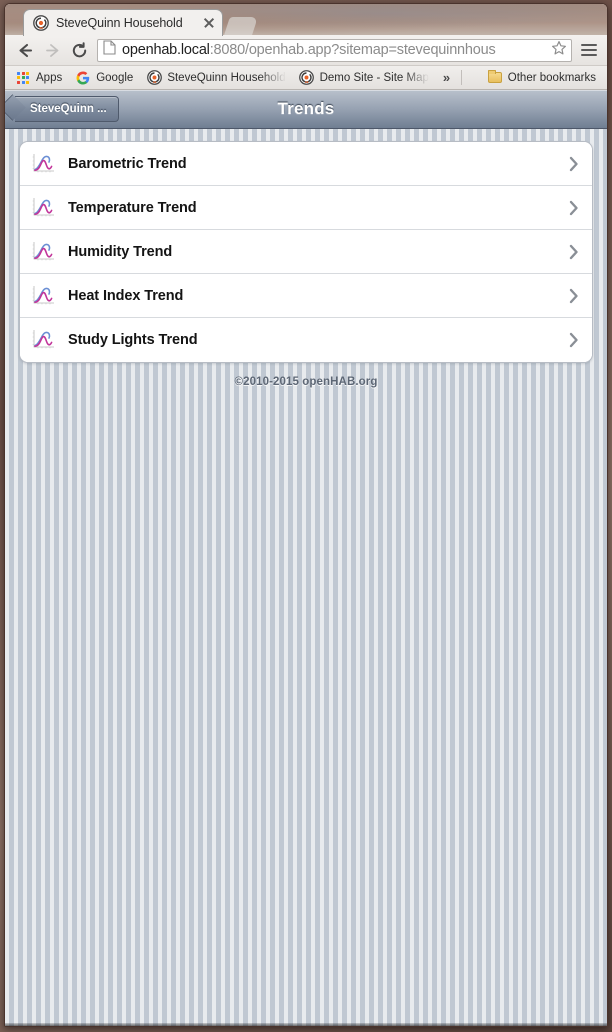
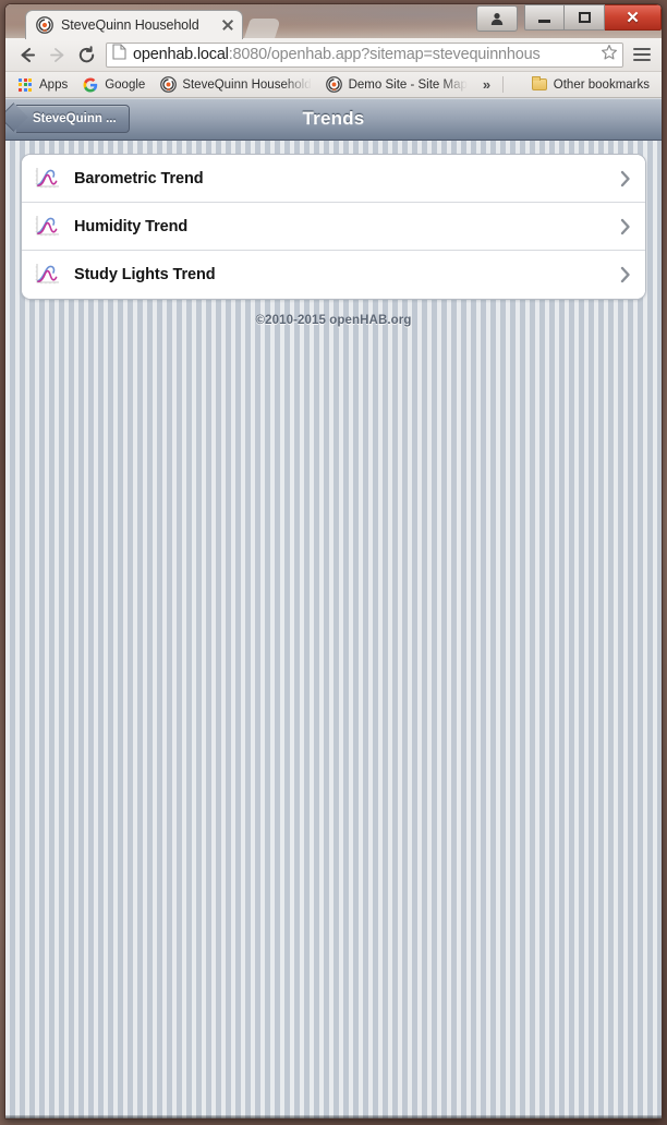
  SteveQuinn Household
+ ✕
  openhab.local:8080/openhab.app?sitemap=stevequinnhous
  Apps
  Google
  SteveQuinn Household
  Demo Site - Site Map
  »
  Other bookmarks
  SteveQuinn ...
  Trends
  Barometric Trend
- Temperature Trend
  Humidity Trend
- Heat Index Trend
  Study Lights Trend
  ©2010-2015 openHAB.org
